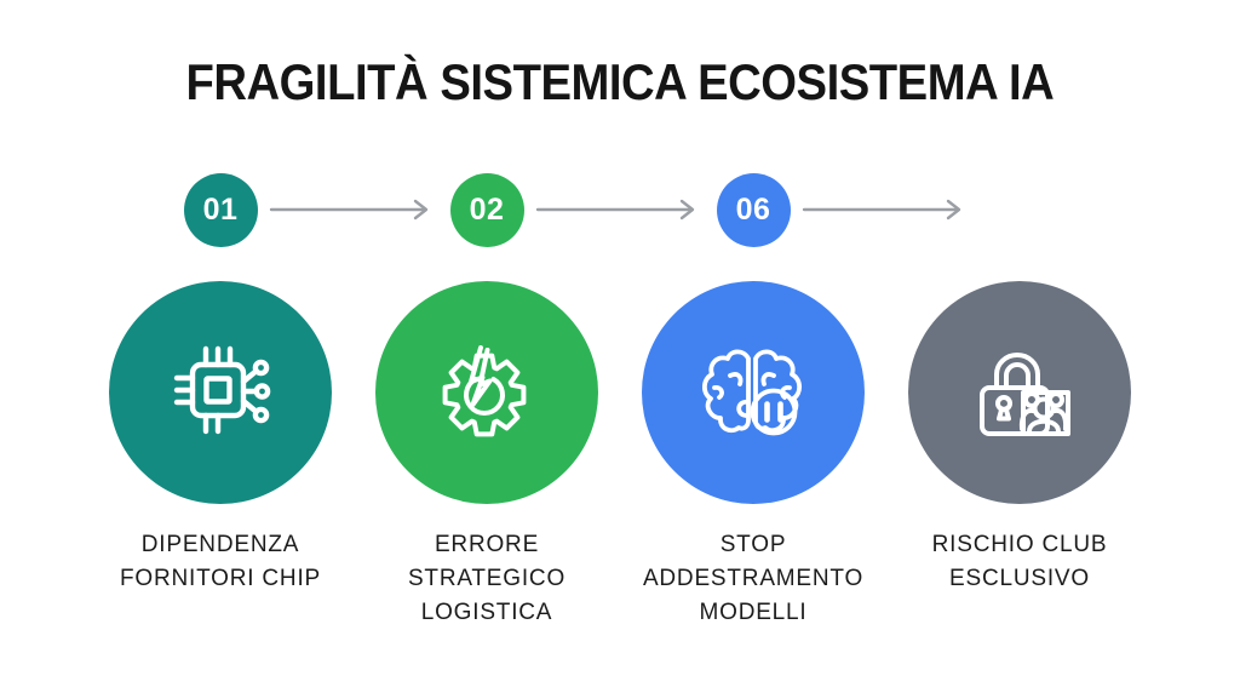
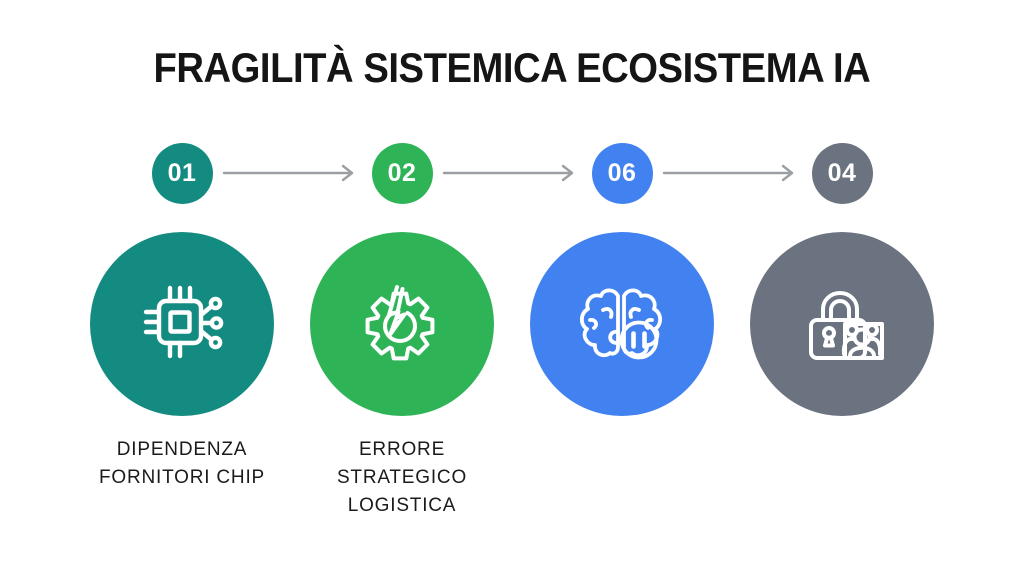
  FRAGILITÀ SISTEMICA ECOSISTEMA IA
  01
  02
  06
+ 04
  DIPENDENZA
  FORNITORI CHIP
  ERRORE
  STRATEGICO
  LOGISTICA
- STOP
- ADDESTRAMENTO
- MODELLI
- RISCHIO CLUB
- ESCLUSIVO
